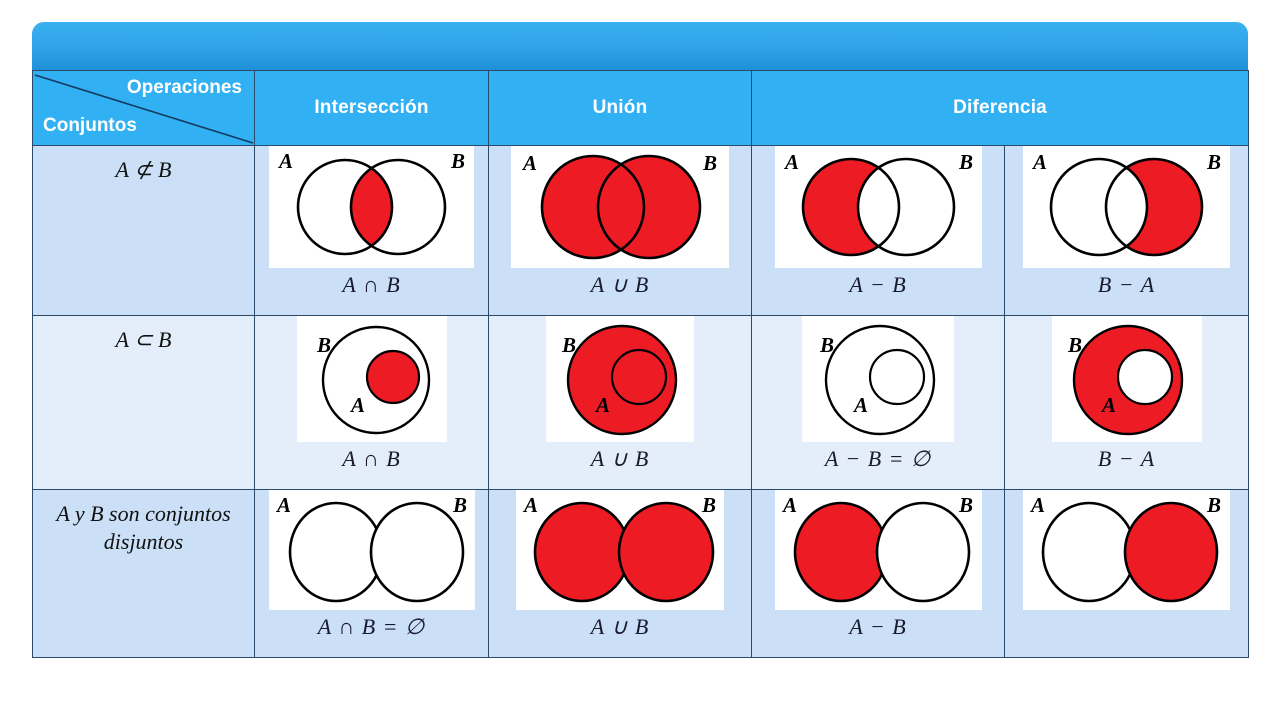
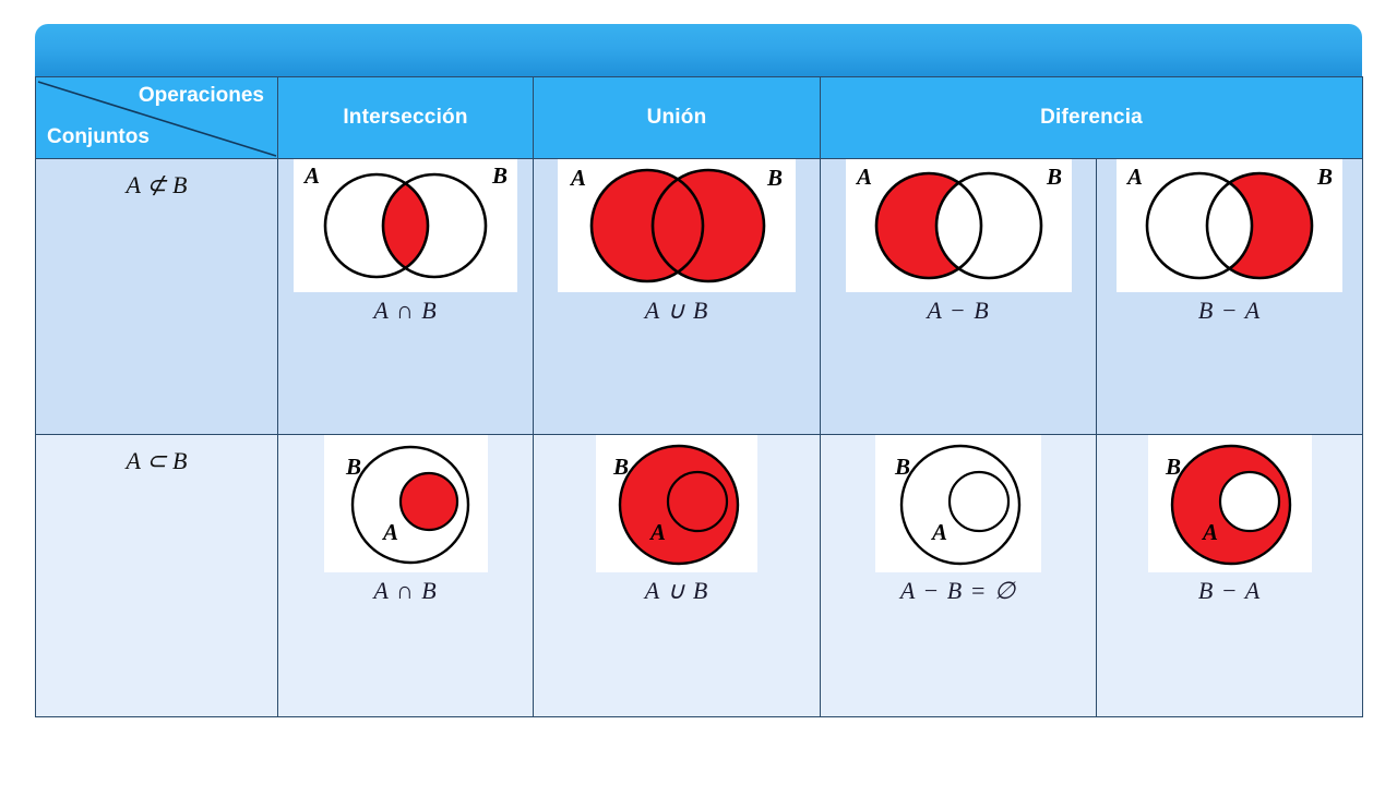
  Operaciones Conjuntos	Intersección	Unión	Diferencia
  A ⊄ B	A B A ∩ B	A B A ∪ B	A B A − B	A B B − A
  A ⊂ B	B A A ∩ B	B A A ∪ B	B A A − B = ∅	B A B − A
- A y B son conjuntos disjuntos	A B A ∩ B = ∅	A B A ∪ B	A B A − B	A B
